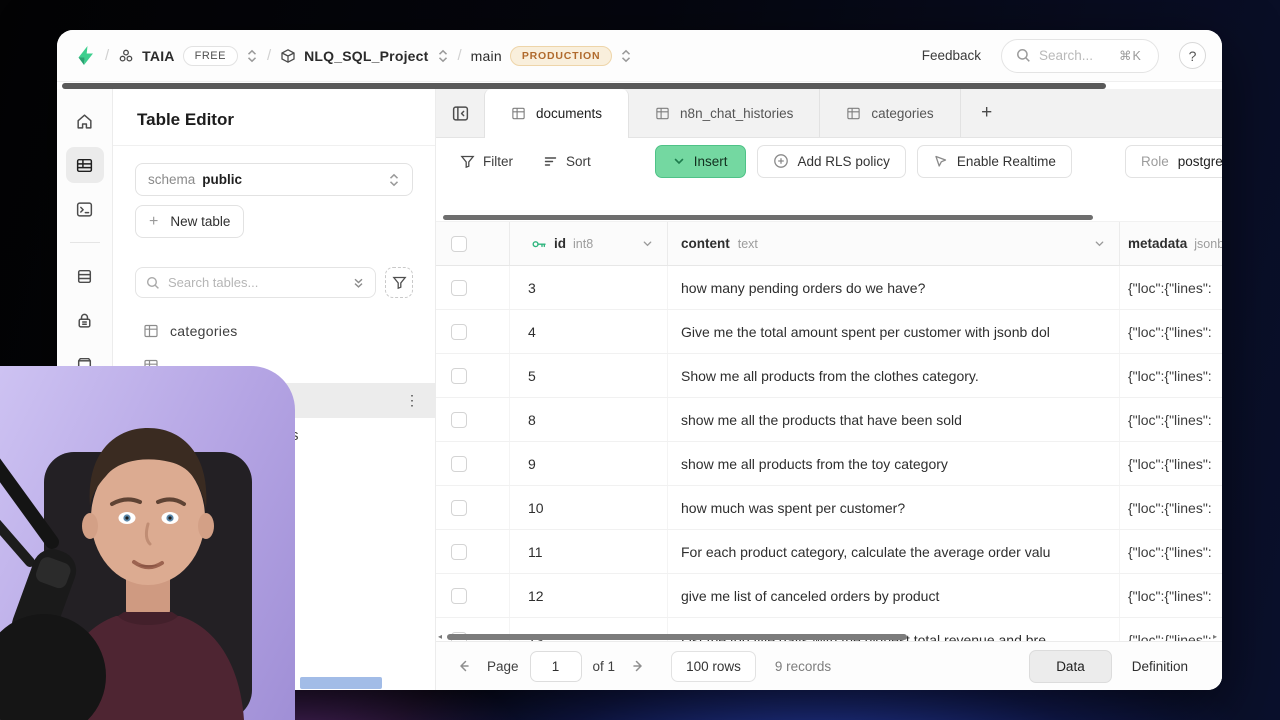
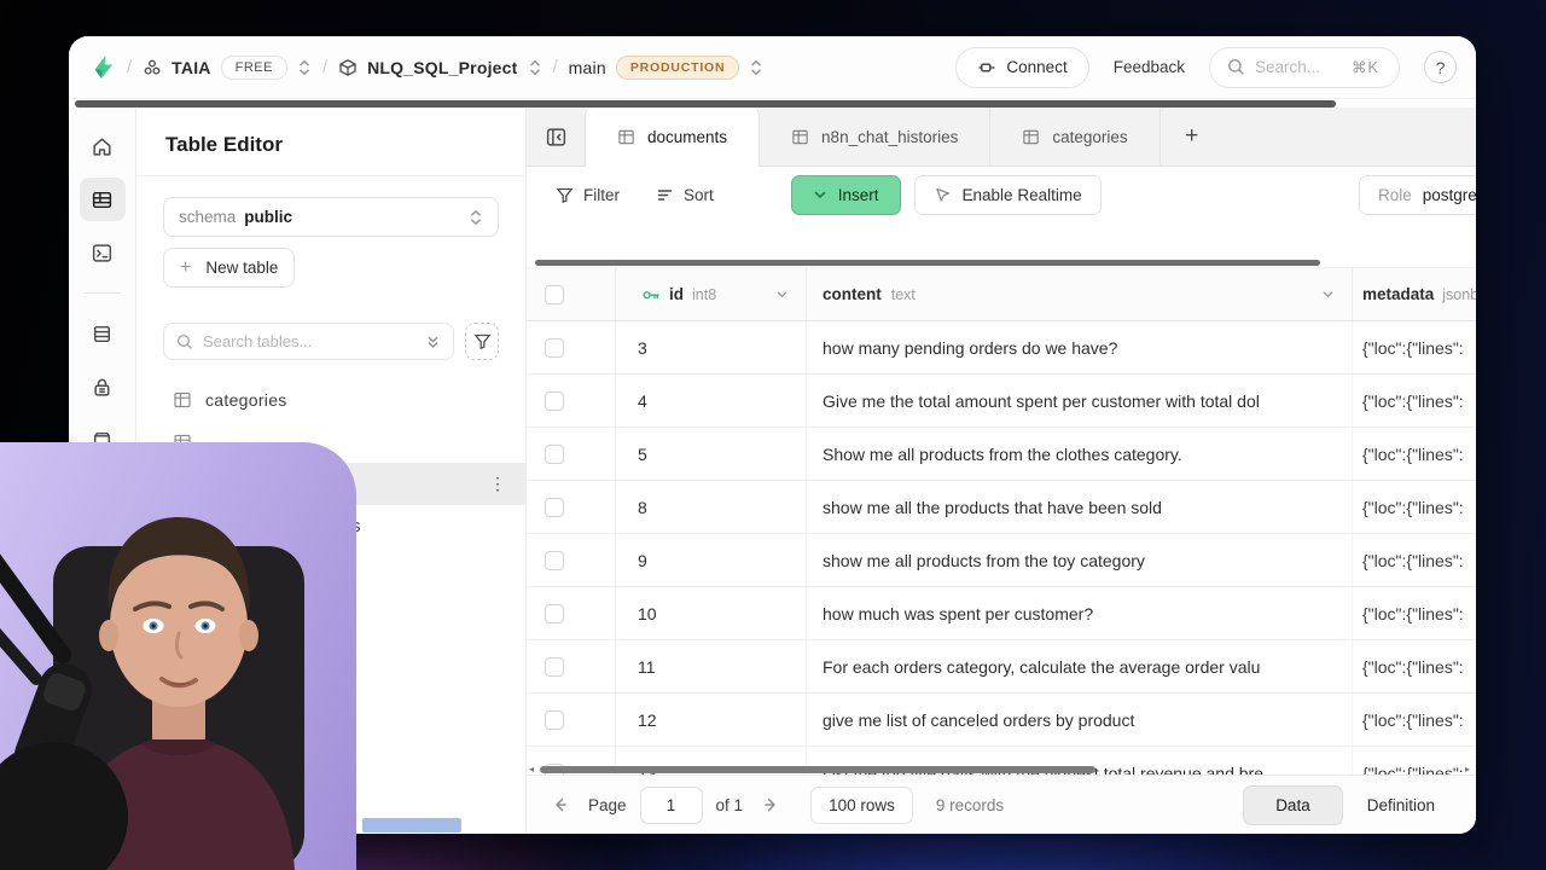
  /
  TAIA
  FREE
  /
  NLQ_SQL_Project
  /
  main
  PRODUCTION
+ Connect
  Feedback
  Search...
  ⌘K
  ?
  Table Editor
  schema
  public
  +
  New table
  Search tables...
  categories
  ⋮
  documents
  n8n_chat_histories
  categories
  +
  Filter
  Sort
  Insert
- Add RLS policy
  Enable Realtime
  Role
  postgre
  id
  int8
  content
  text
  metadata
  jsonb
  3
  how many pending orders do we have?
  {"loc":{"lines":
  4
- Give me the total amount spent per customer with jsonb dol
+ Give me the total amount spent per customer with total dol
  {"loc":{"lines":
  5
  Show me all products from the clothes category.
  {"loc":{"lines":
  8
  show me all the products that have been sold
  {"loc":{"lines":
  9
  show me all products from the toy category
  {"loc":{"lines":
  10
  how much was spent per customer?
  {"loc":{"lines":
  11
- For each product category, calculate the average order valu
+ For each orders category, calculate the average order valu
  {"loc":{"lines":
  12
  give me list of canceled orders by product
  {"loc":{"lines":
  {"loc":{"lines":
  ◂
  ▸
  Page
  1
  of 1
  100 rows
  9 records
  Data
  Definition
